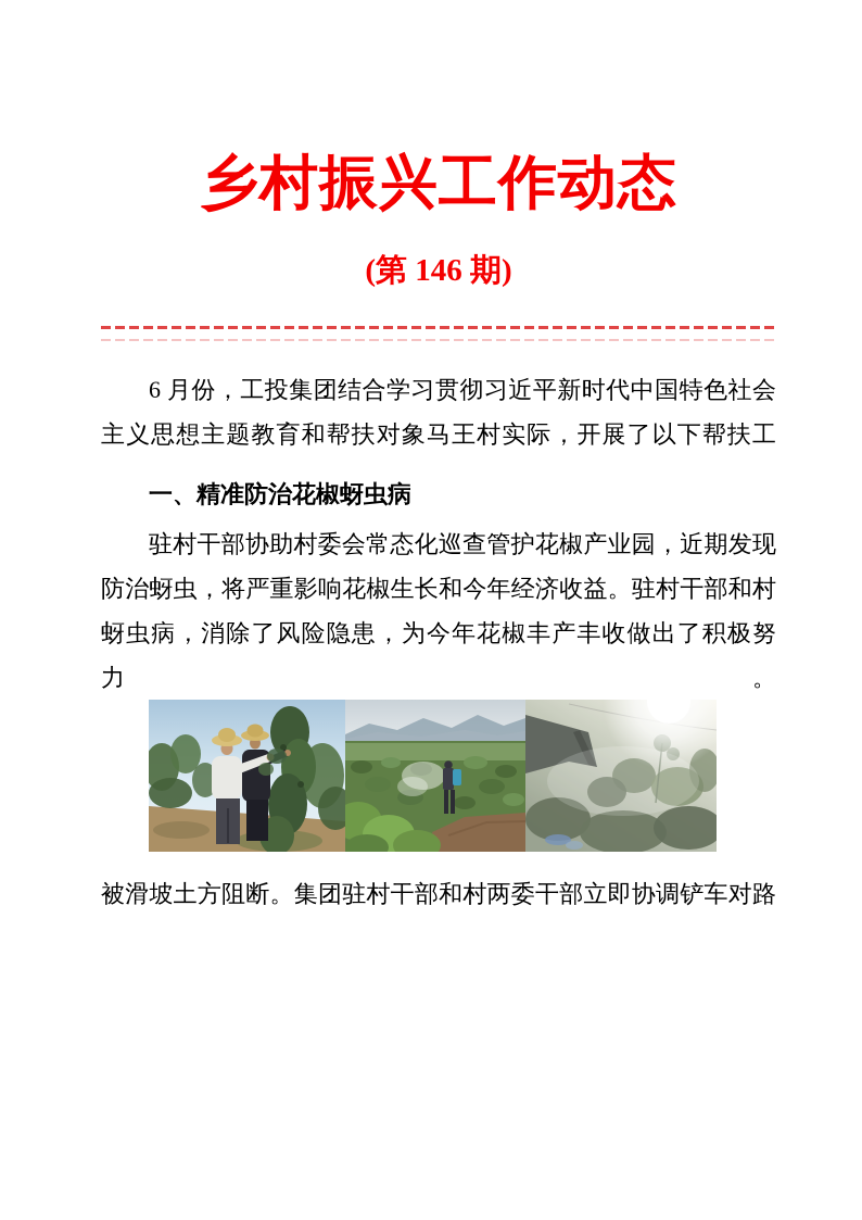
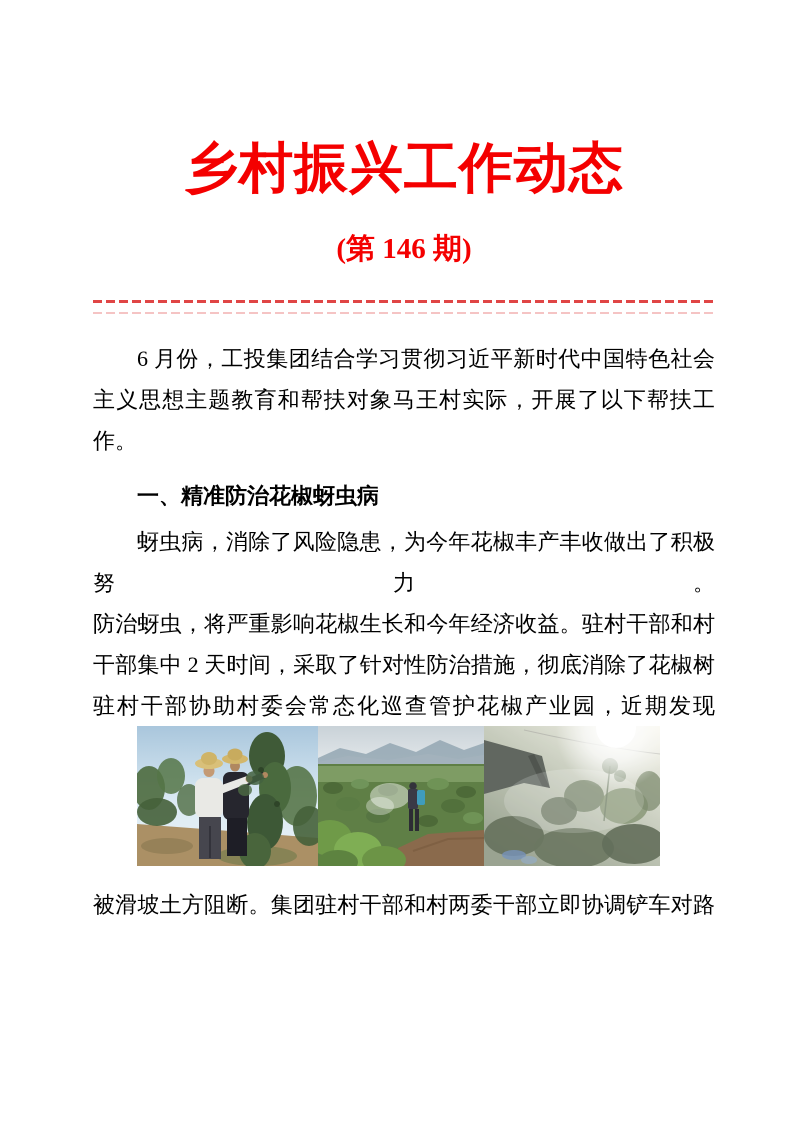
  乡村振兴工作动态
  (第 146 期)
  6 月份，工投集团结合学习贯彻习近平新时代中国特色社会
  主义思想主题教育和帮扶对象马王村实际，开展了以下帮扶工
+ 作。
  一、精准防治花椒蚜虫病
- 驻村干部协助村委会常态化巡查管护花椒产业园，近期发现
+ 蚜虫病，消除了风险隐患，为今年花椒丰产丰收做出了积极努力。
  防治蚜虫，将严重影响花椒生长和今年经济收益。驻村干部和村
+ 干部集中 2 天时间，采取了针对性防治措施，彻底消除了花椒树
- 蚜虫病，消除了风险隐患，为今年花椒丰产丰收做出了积极努力。
+ 驻村干部协助村委会常态化巡查管护花椒产业园，近期发现
  被滑坡土方阻断。集团驻村干部和村两委干部立即协调铲车对路
